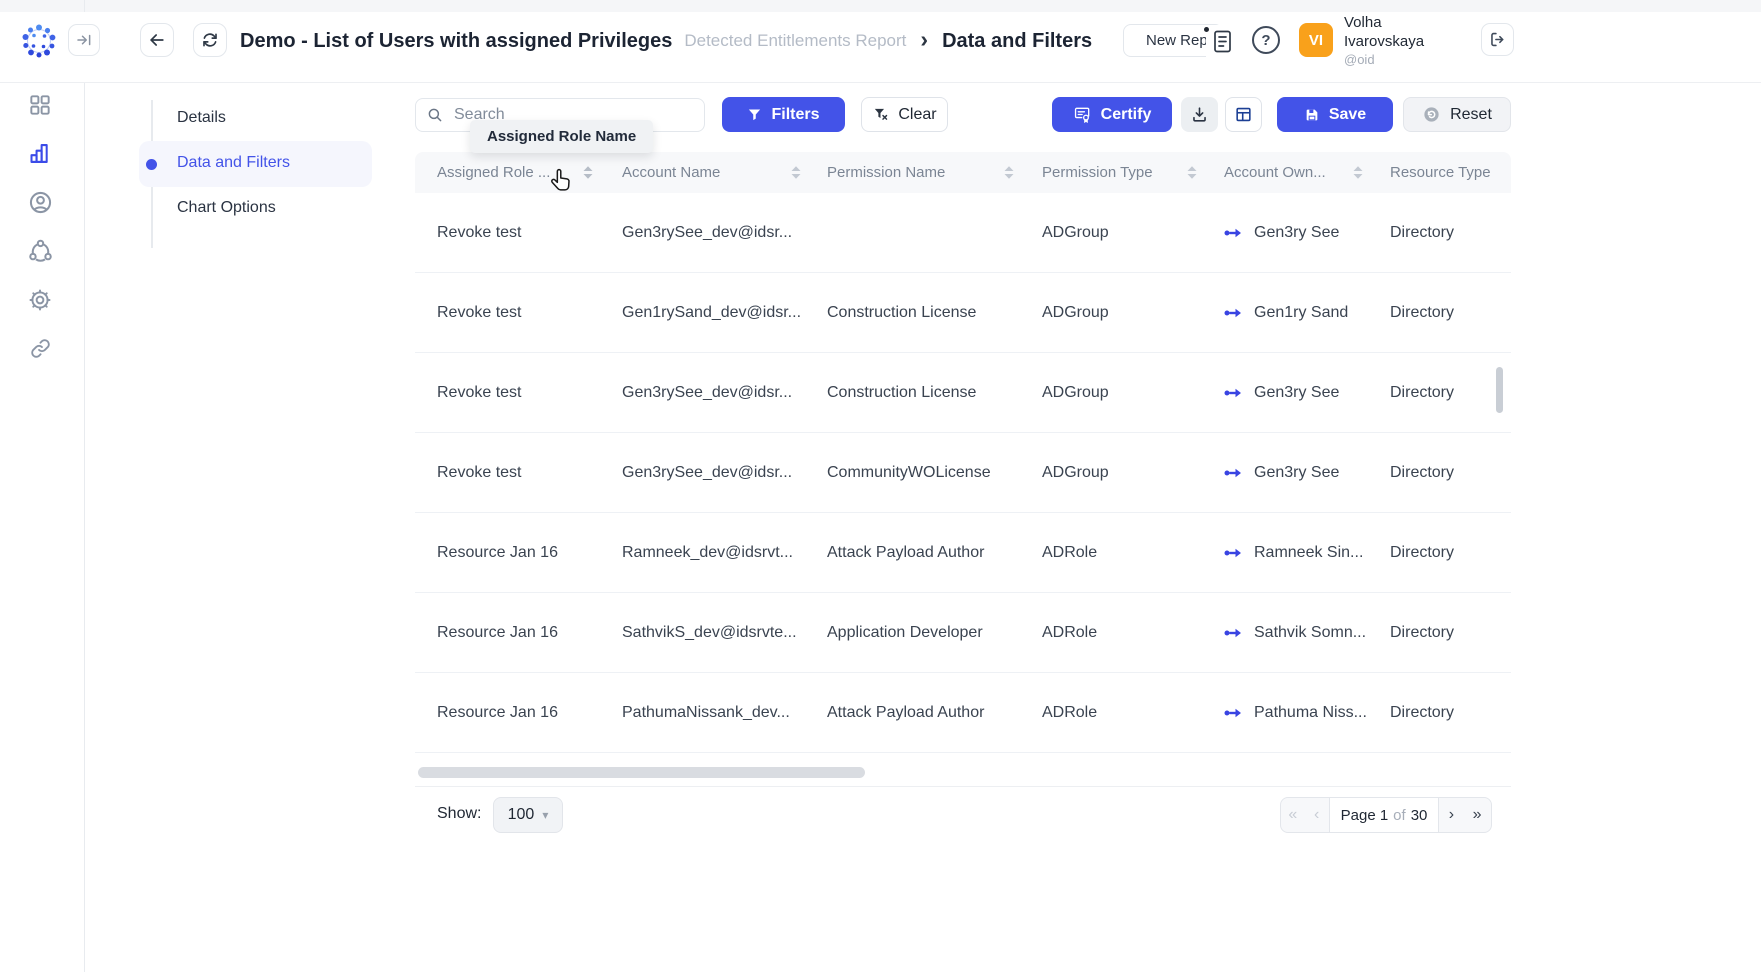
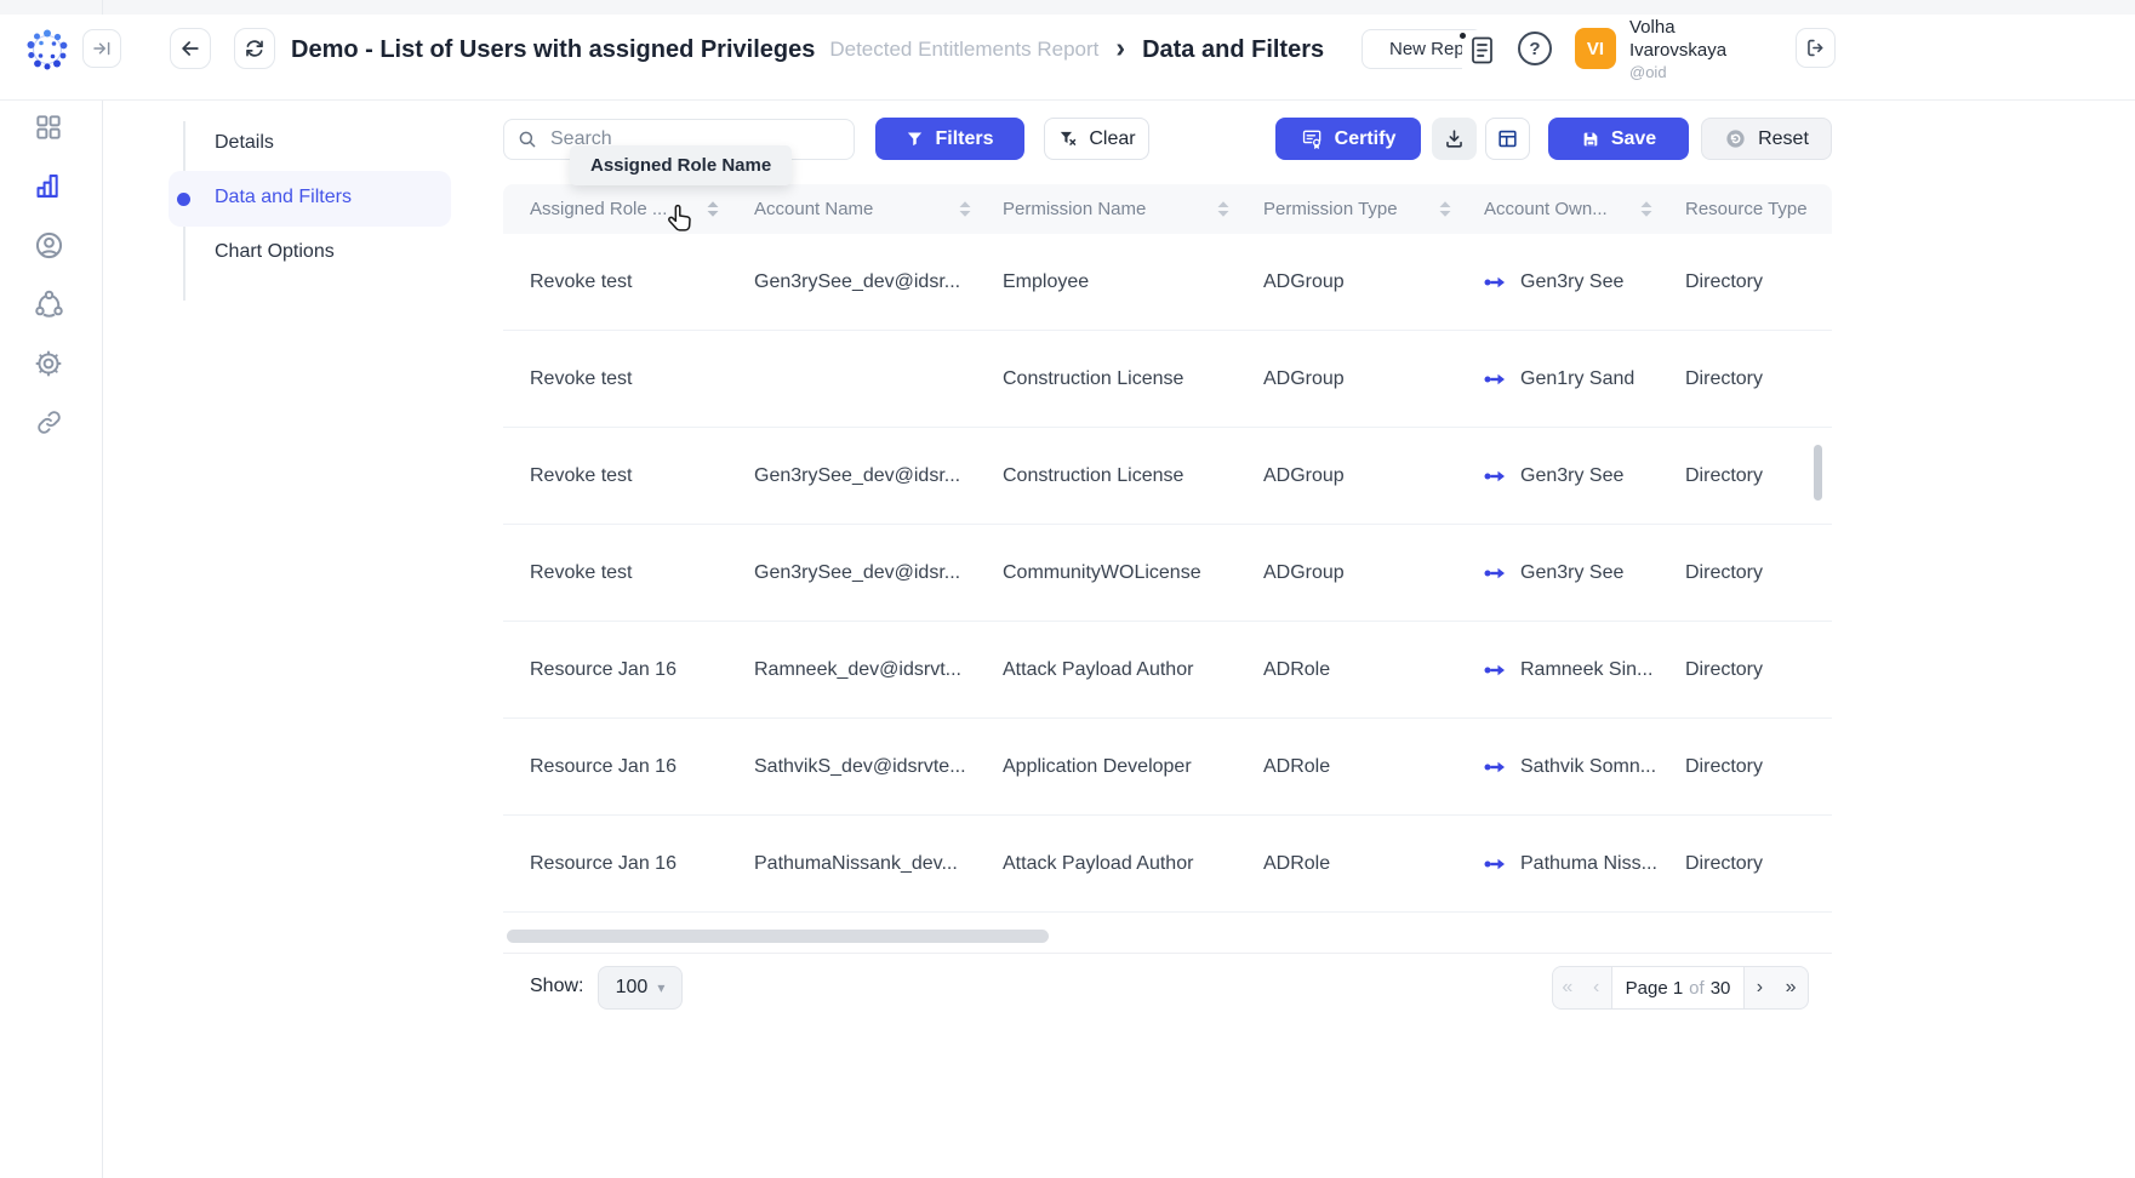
  Demo - List of Users with assigned Privileges
  Detected Entitlements Report
  ›
  Data and Filters
  ?
  VI
  Volha
  Ivarovskaya
  @oid
  Details
  Data and Filters
  Chart Options
  Search
  Filters
  Clear
  Certify
  Save
  Reset
  Assigned Role Name
  Assigned Role ...
  Account Name
  Permission Name
  Permission Type
  Account Own...
  Resource Type
  Revoke test
  Gen3rySee_dev@idsr...
+ Employee
  ADGroup
  Gen3ry See
  Directory
  Revoke test
- Gen1rySand_dev@idsr...
  Construction License
  ADGroup
  Gen1ry Sand
  Directory
  Revoke test
  Gen3rySee_dev@idsr...
  Construction License
  ADGroup
  Gen3ry See
  Directory
  Revoke test
  Gen3rySee_dev@idsr...
  CommunityWOLicense
  ADGroup
  Gen3ry See
  Directory
  Resource Jan 16
  Ramneek_dev@idsrvt...
  Attack Payload Author
  ADRole
  Ramneek Sin...
  Directory
  Resource Jan 16
  SathvikS_dev@idsrvte...
  Application Developer
  ADRole
  Sathvik Somn...
  Directory
  Resource Jan 16
  PathumaNissank_dev...
  Attack Payload Author
  ADRole
  Pathuma Niss...
  Directory
  Show:
  100
  ▾
  «
  ‹
  Page 1
  of
  30
  ›
  »
